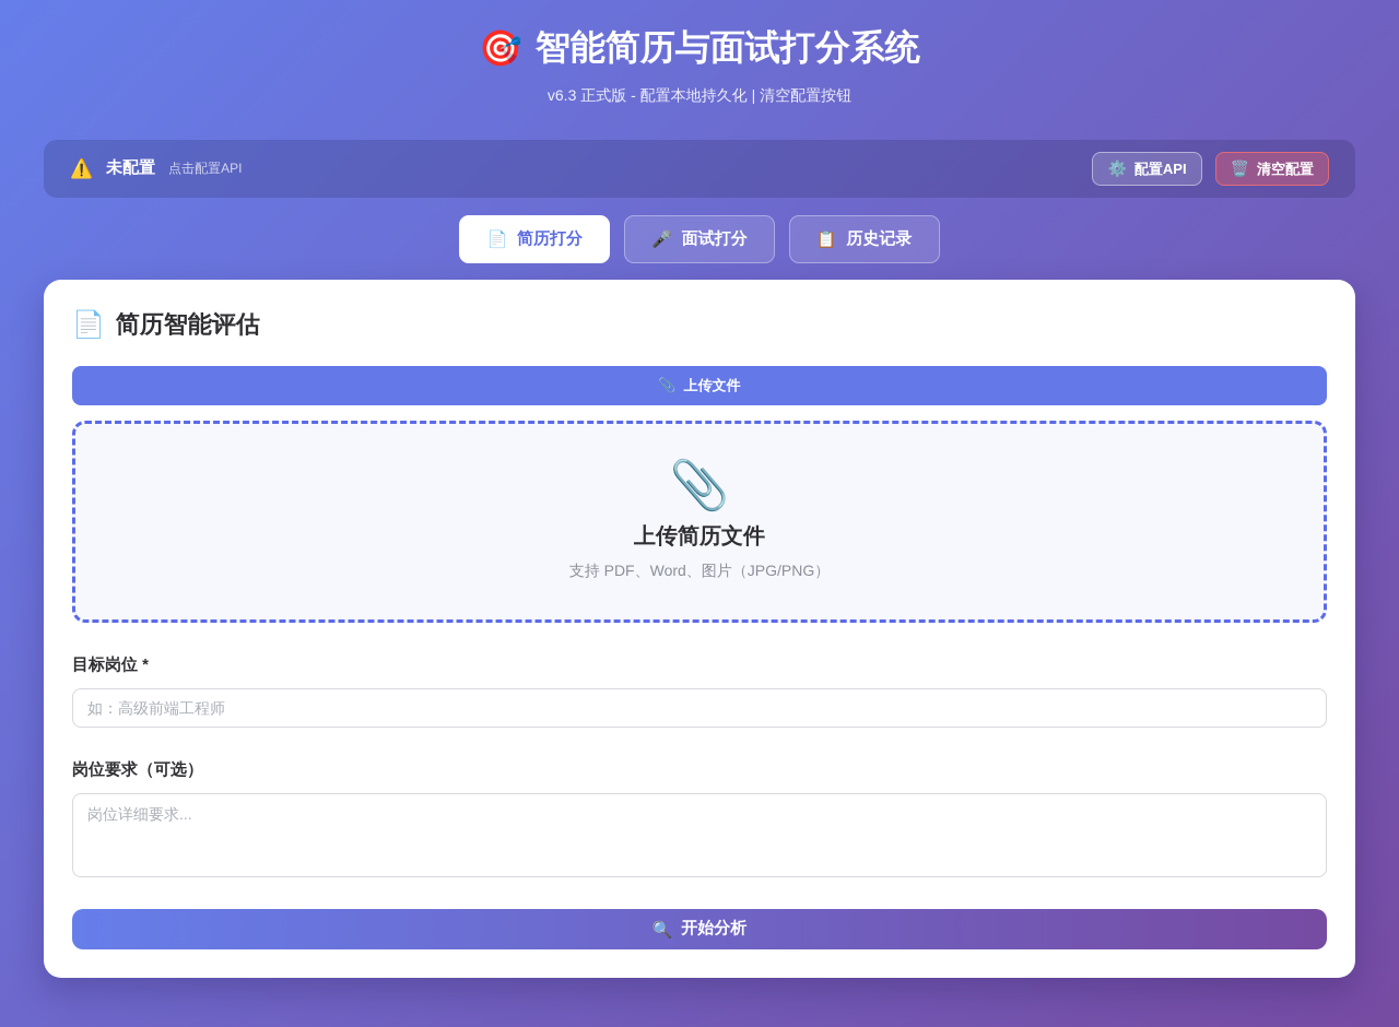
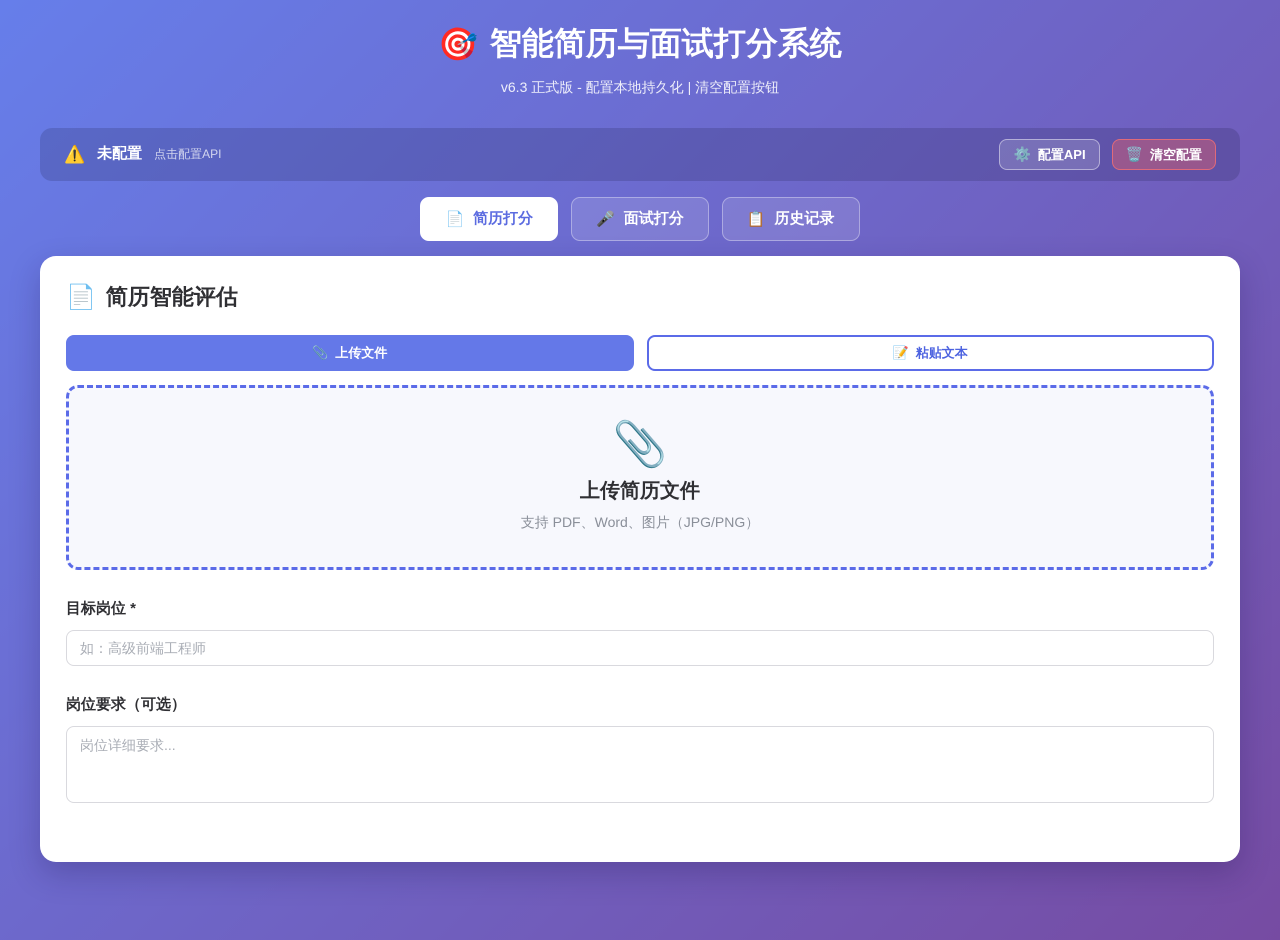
  🎯
  智能简历与面试打分系统
  v6.3 正式版 - 配置本地持久化 | 清空配置按钮
  ⚠️
  未配置
  点击配置API
  ⚙️
  配置API
  🗑️
  清空配置
  📄
  简历打分
  🎤
  面试打分
  📋
  历史记录
  📄
  简历智能评估
  📎
  上传文件
+ 📝
+ 粘贴文本
  📎
  上传简历文件
  支持 PDF、Word、图片（JPG/PNG）
  目标岗位 *
  如：高级前端工程师
  岗位要求（可选）
  岗位详细要求...
- 🔍
- 开始分析
